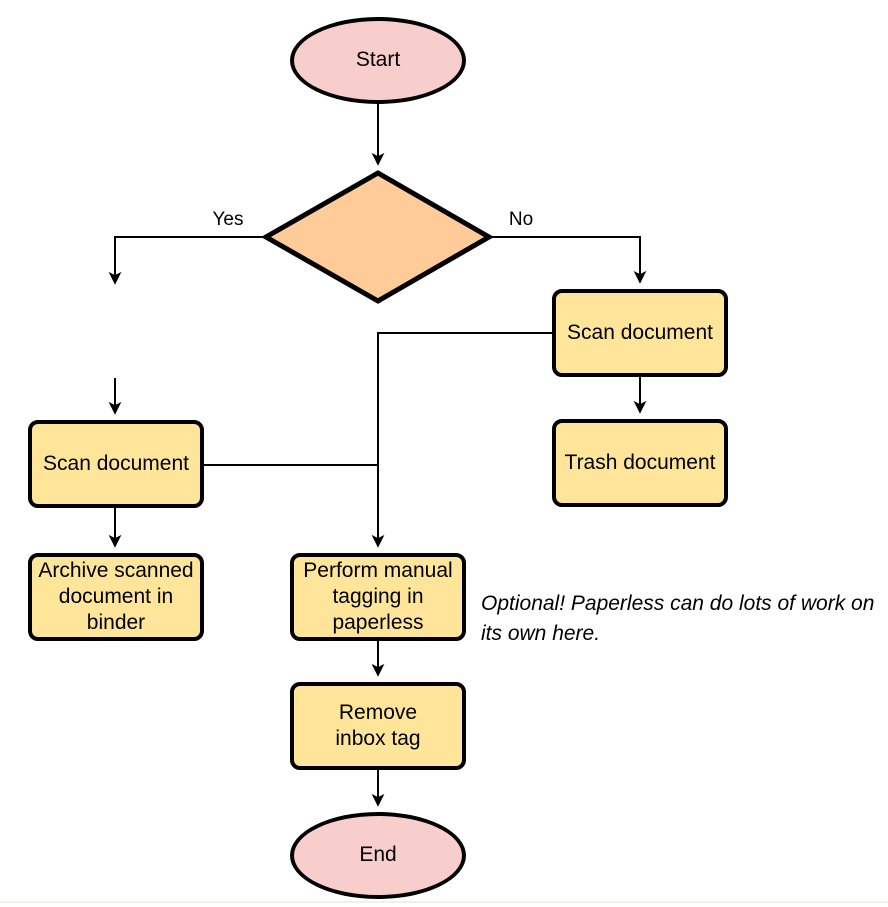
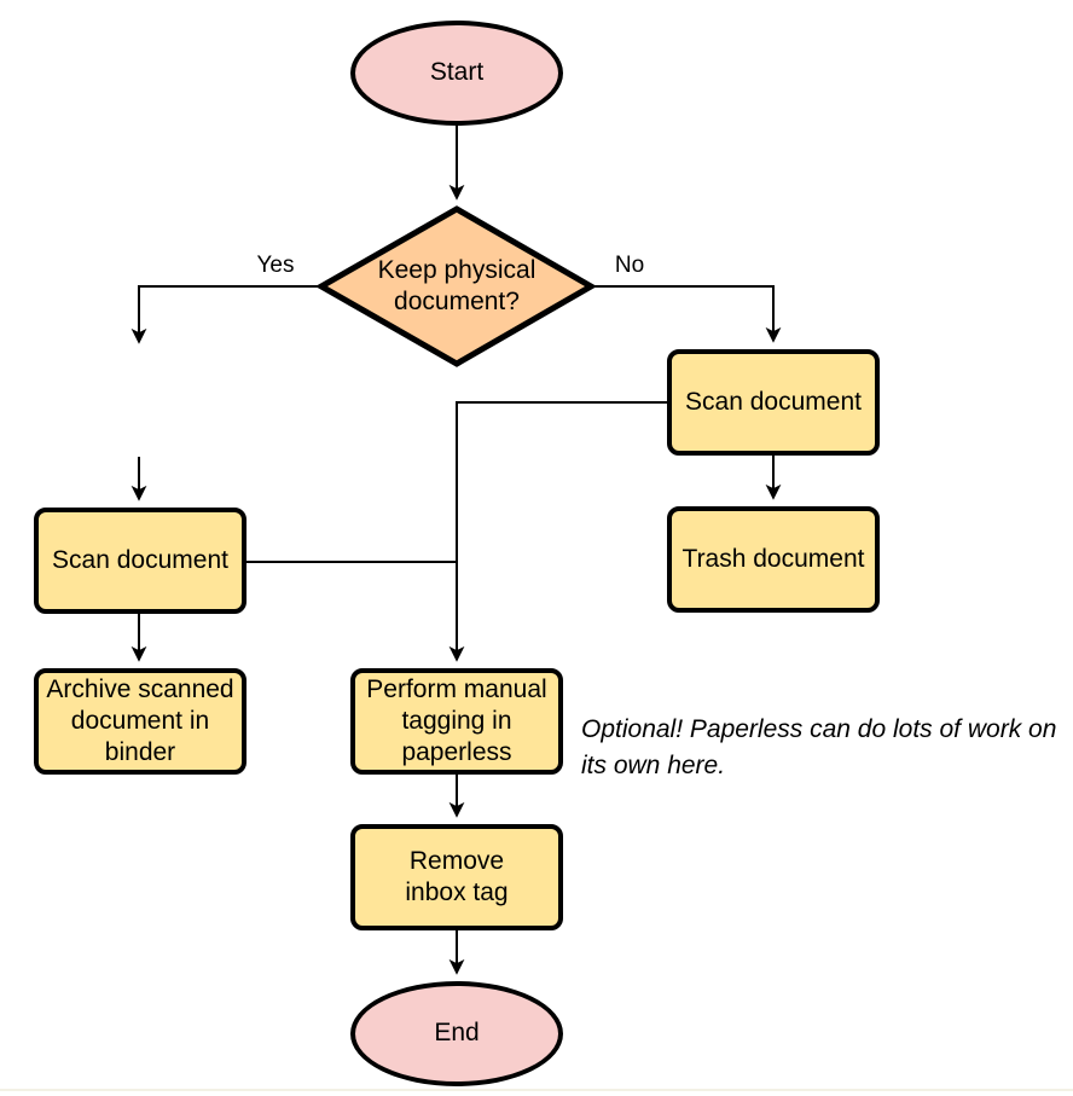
  Start
+ Keep physical
+ document?
  Scan document
  Archive scanned
  document in
  binder
  Scan document
  Trash document
  Perform manual
  tagging in
  paperless
  Remove
  inbox tag
  End
  Yes
  No
  Optional! Paperless can do lots of work on
  its own here.
